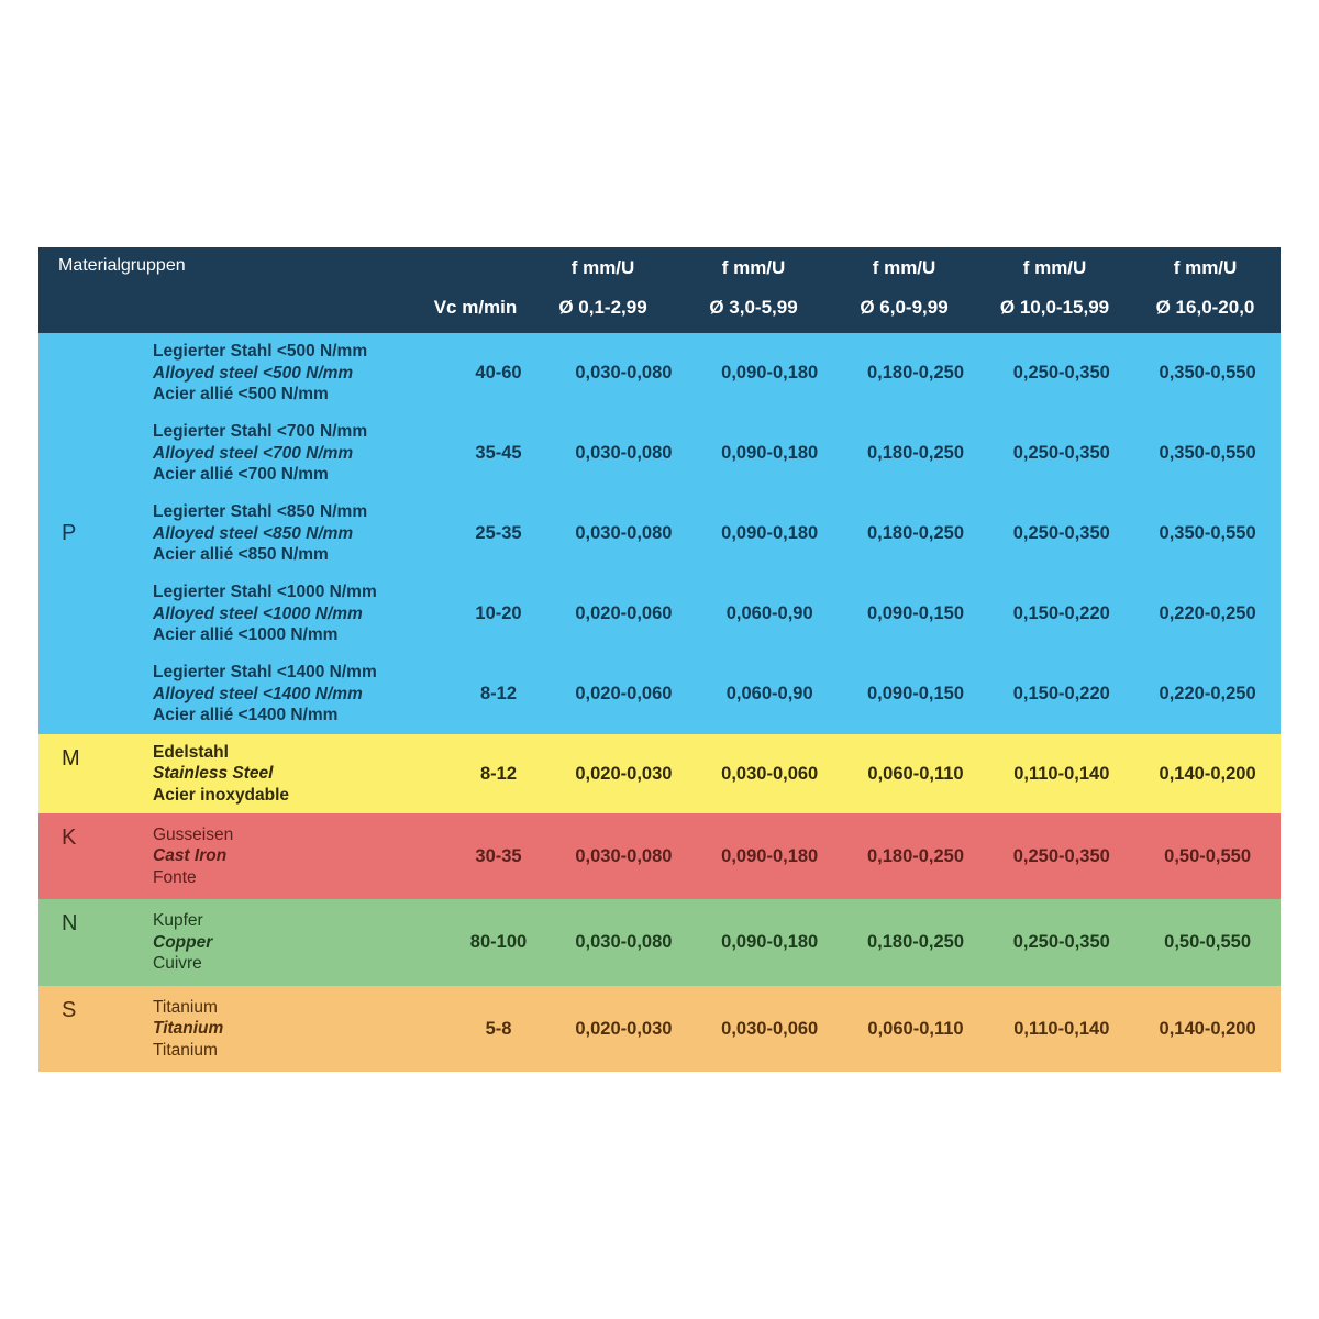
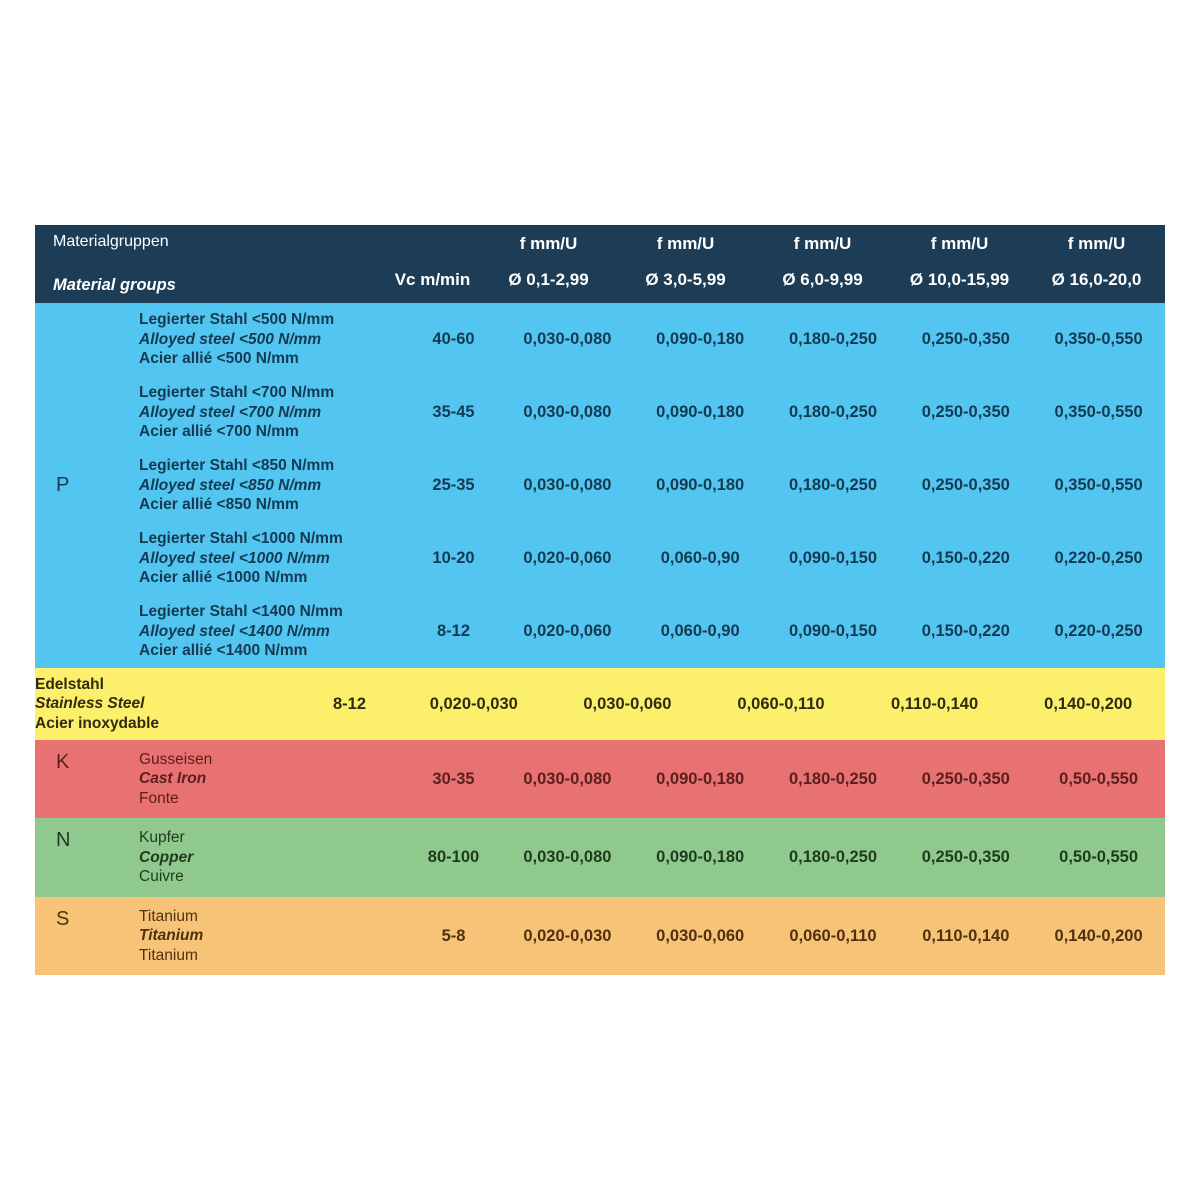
  Materialgruppen
+ Material groups
  Vc m/min
  f mm/U
  Ø 0,1-2,99
  f mm/U
  Ø 3,0-5,99
  f mm/U
  Ø 6,0-9,99
  f mm/U
  Ø 10,0-15,99
  f mm/U
  Ø 16,0-20,0
  P
  Legierter Stahl <500 N/mm
  Alloyed steel <500 N/mm
  Acier allié <500 N/mm
  40-60
  0,030-0,080
  0,090-0,180
  0,180-0,250
  0,250-0,350
  0,350-0,550
  Legierter Stahl <700 N/mm
  Alloyed steel <700 N/mm
  Acier allié <700 N/mm
  35-45
  0,030-0,080
  0,090-0,180
  0,180-0,250
  0,250-0,350
  0,350-0,550
  Legierter Stahl <850 N/mm
  Alloyed steel <850 N/mm
  Acier allié <850 N/mm
  25-35
  0,030-0,080
  0,090-0,180
  0,180-0,250
  0,250-0,350
  0,350-0,550
  Legierter Stahl <1000 N/mm
  Alloyed steel <1000 N/mm
  Acier allié <1000 N/mm
  10-20
  0,020-0,060
  0,060-0,90
  0,090-0,150
  0,150-0,220
  0,220-0,250
  Legierter Stahl <1400 N/mm
  Alloyed steel <1400 N/mm
  Acier allié <1400 N/mm
  8-12
  0,020-0,060
  0,060-0,90
  0,090-0,150
  0,150-0,220
  0,220-0,250
- M
  Edelstahl
  Stainless Steel
  Acier inoxydable
  8-12
  0,020-0,030
  0,030-0,060
  0,060-0,110
  0,110-0,140
  0,140-0,200
  K
  Gusseisen
  Cast Iron
  Fonte
  30-35
  0,030-0,080
  0,090-0,180
  0,180-0,250
  0,250-0,350
  0,50-0,550
  N
  Kupfer
  Copper
  Cuivre
  80-100
  0,030-0,080
  0,090-0,180
  0,180-0,250
  0,250-0,350
  0,50-0,550
  S
  Titanium
  Titanium
  Titanium
  5-8
  0,020-0,030
  0,030-0,060
  0,060-0,110
  0,110-0,140
  0,140-0,200
